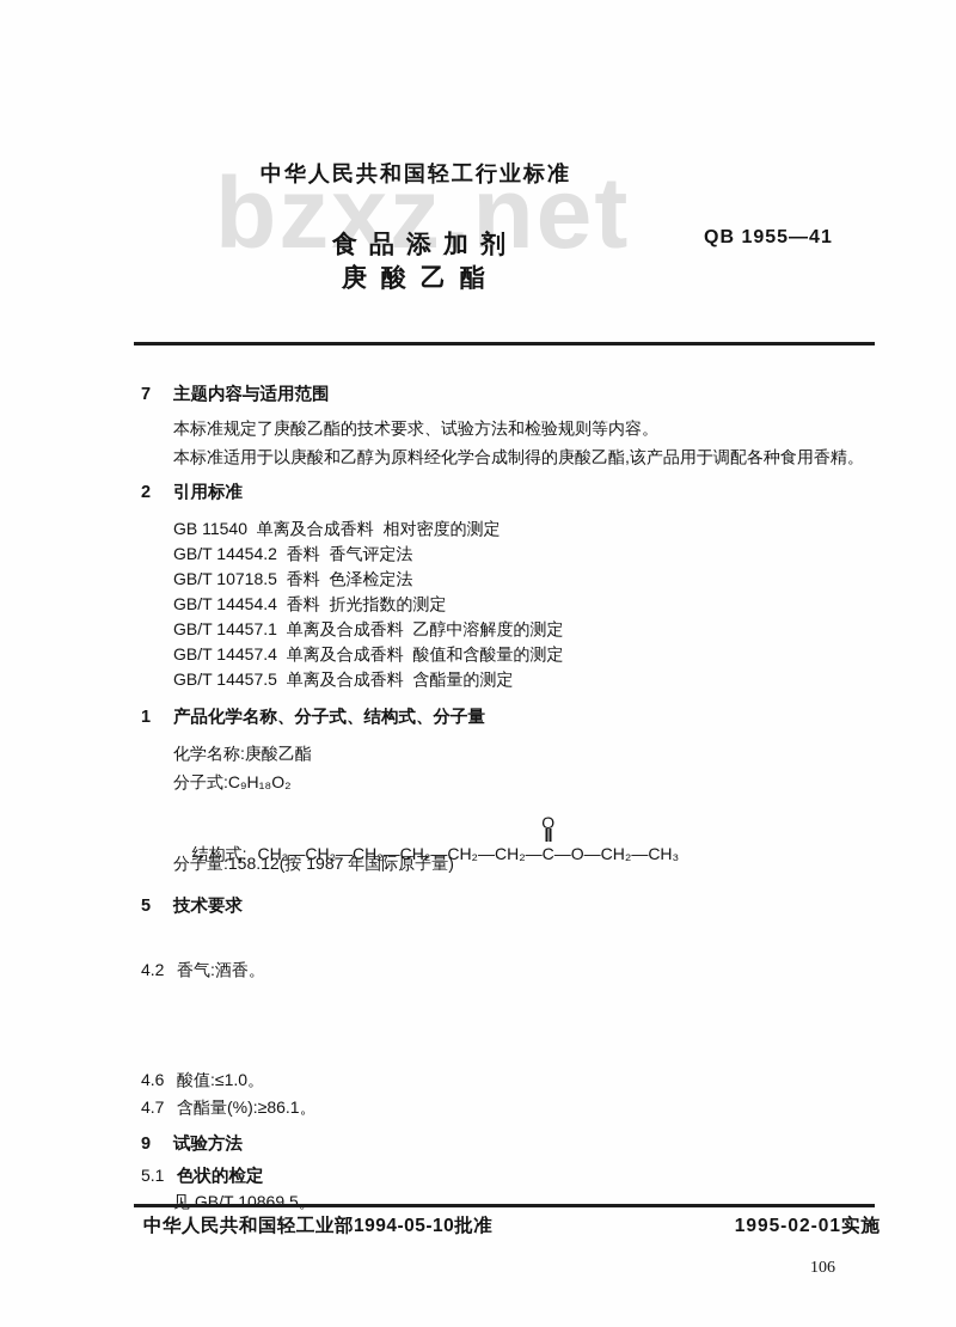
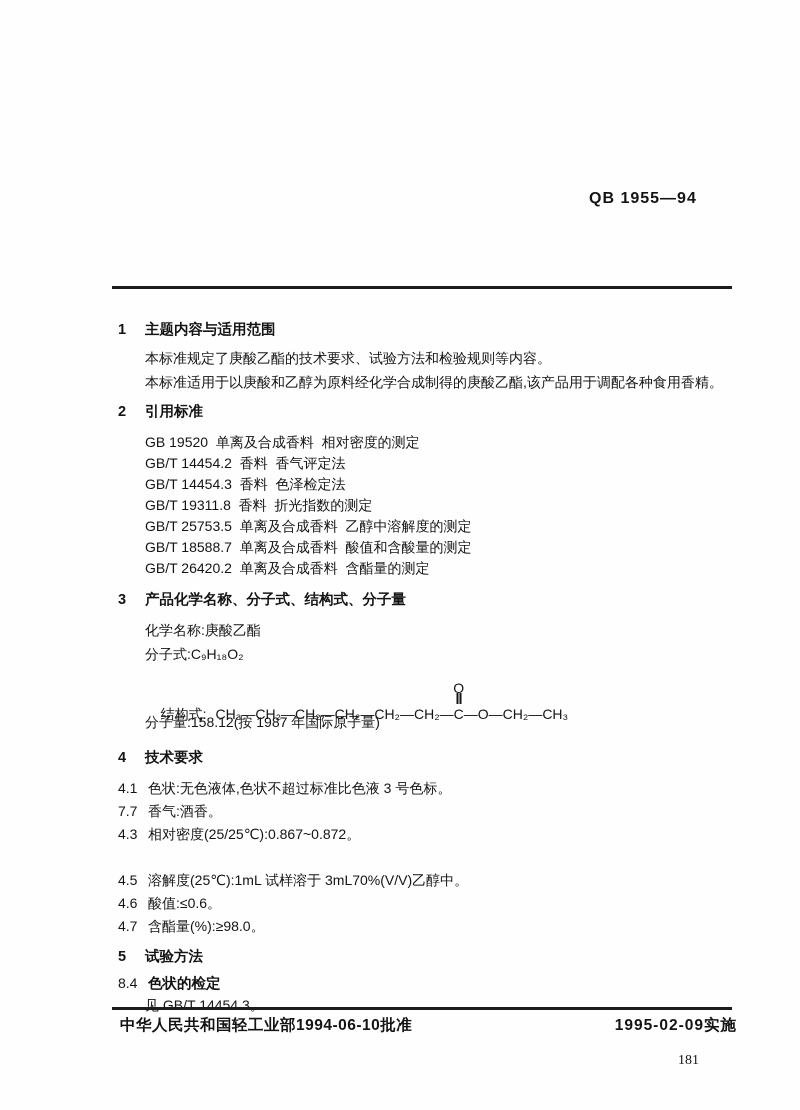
- bzxz.net
- 中华人民共和国轻工行业标准
- 食品添加剂
- 庚酸乙酯
- QB 1955—41
+ QB 1955—94
- 7 主题内容与适用范围
+ 1 主题内容与适用范围
  本标准规定了庚酸乙酯的技术要求、试验方法和检验规则等内容。
  本标准适用于以庚酸和乙醇为原料经化学合成制得的庚酸乙酯,该产品用于调配各种食用香精。
  2 引用标准
- GB 11540 单离及合成香料 相对密度的测定
+ GB 19520 单离及合成香料 相对密度的测定
  GB/T 14454.2 香料 香气评定法
- GB/T 10718.5 香料 色泽检定法
+ GB/T 14454.3 香料 色泽检定法
- GB/T 14454.4 香料 折光指数的测定
+ GB/T 19311.8 香料 折光指数的测定
- GB/T 14457.1 单离及合成香料 乙醇中溶解度的测定
+ GB/T 25753.5 单离及合成香料 乙醇中溶解度的测定
- GB/T 14457.4 单离及合成香料 酸值和含酸量的测定
+ GB/T 18588.7 单离及合成香料 酸值和含酸量的测定
- GB/T 14457.5 单离及合成香料 含酯量的测定
+ GB/T 26420.2 单离及合成香料 含酯量的测定
- 1 产品化学名称、分子式、结构式、分子量
+ 3 产品化学名称、分子式、结构式、分子量
  化学名称:庚酸乙酯
  分子式:C₉H₁₈O₂
  结构式: CH₃—CH₂—CH₂—CH₂—CH₂—CH₂—C
  O
  —O—CH₂—CH₃
  分子量:158.12(按 1987 年国际原子量)
- 5 技术要求
+ 4 技术要求
+ 4.1 色状:无色液体,色状不超过标准比色液 3 号色标。
- 4.2 香气:酒香。
+ 7.7 香气:酒香。
+ 4.3 相对密度(25/25℃):0.867~0.872。
+ 4.5 溶解度(25℃):1mL 试样溶于 3mL70%(V/V)乙醇中。
- 4.6 酸值:≤1.0。
+ 4.6 酸值:≤0.6。
- 4.7 含酯量(%):≥86.1。
+ 4.7 含酯量(%):≥98.0。
- 9 试验方法
+ 5 试验方法
- 5.1 色状的检定
+ 8.4 色状的检定
- 见 GB/T 10869.5。
+ 见 GB/T 14454.3。
- 中华人民共和国轻工业部1994-05-10批准
+ 中华人民共和国轻工业部1994-06-10批准
- 1995-02-01实施
+ 1995-02-09实施
- 106
+ 181
